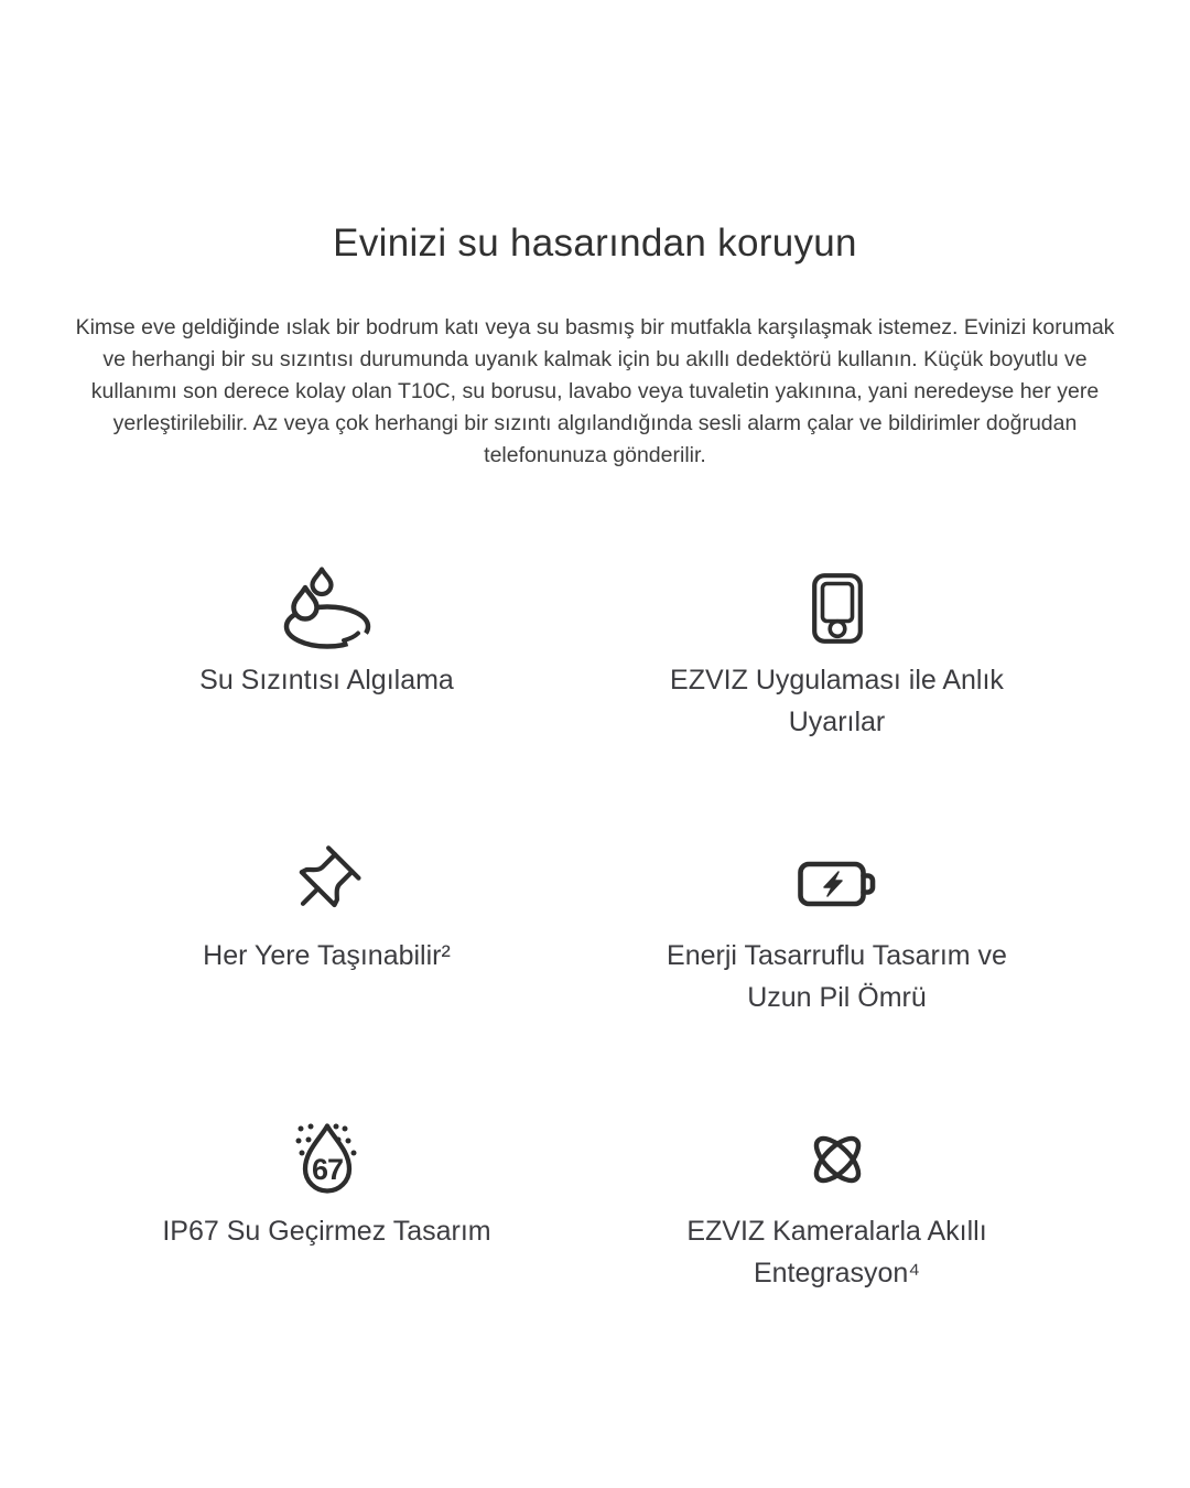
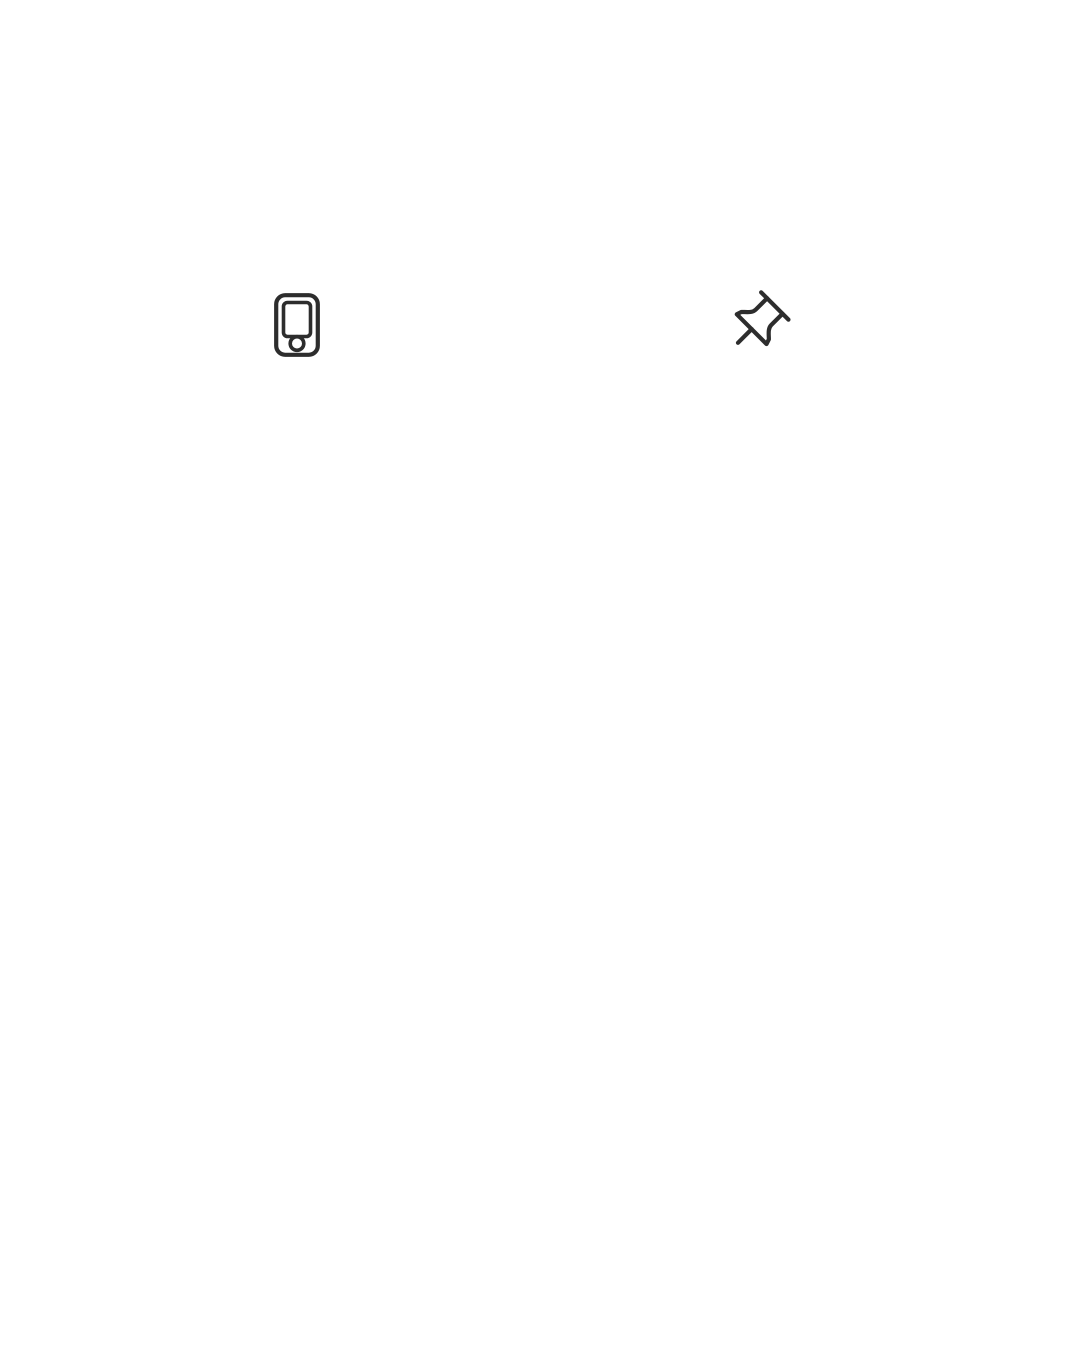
- Evinizi su hasarından koruyun
- Kimse eve geldiğinde ıslak bir bodrum katı veya su basmış bir mutfakla karşılaşmak istemez. Evinizi korumak ve herhangi bir su sızıntısı durumunda uyanık kalmak için bu akıllı dedektörü kullanın. Küçük boyutlu ve kullanımı son derece kolay olan T10C, su borusu, lavabo veya tuvaletin yakınına, yani neredeyse her yere yerleştirilebilir. Az veya çok herhangi bir sızıntı algılandığında sesli alarm çalar ve bildirimler doğrudan telefonunuza gönderilir.
- Su Sızıntısı Algılama
- EZVIZ Uygulaması ile Anlık Uyarılar
- Her Yere Taşınabilir²
- Enerji Tasarruflu Tasarım ve Uzun Pil Ömrü
- 67
- IP67 Su Geçirmez Tasarım
- EZVIZ Kameralarla Akıllı Entegrasyon⁴
